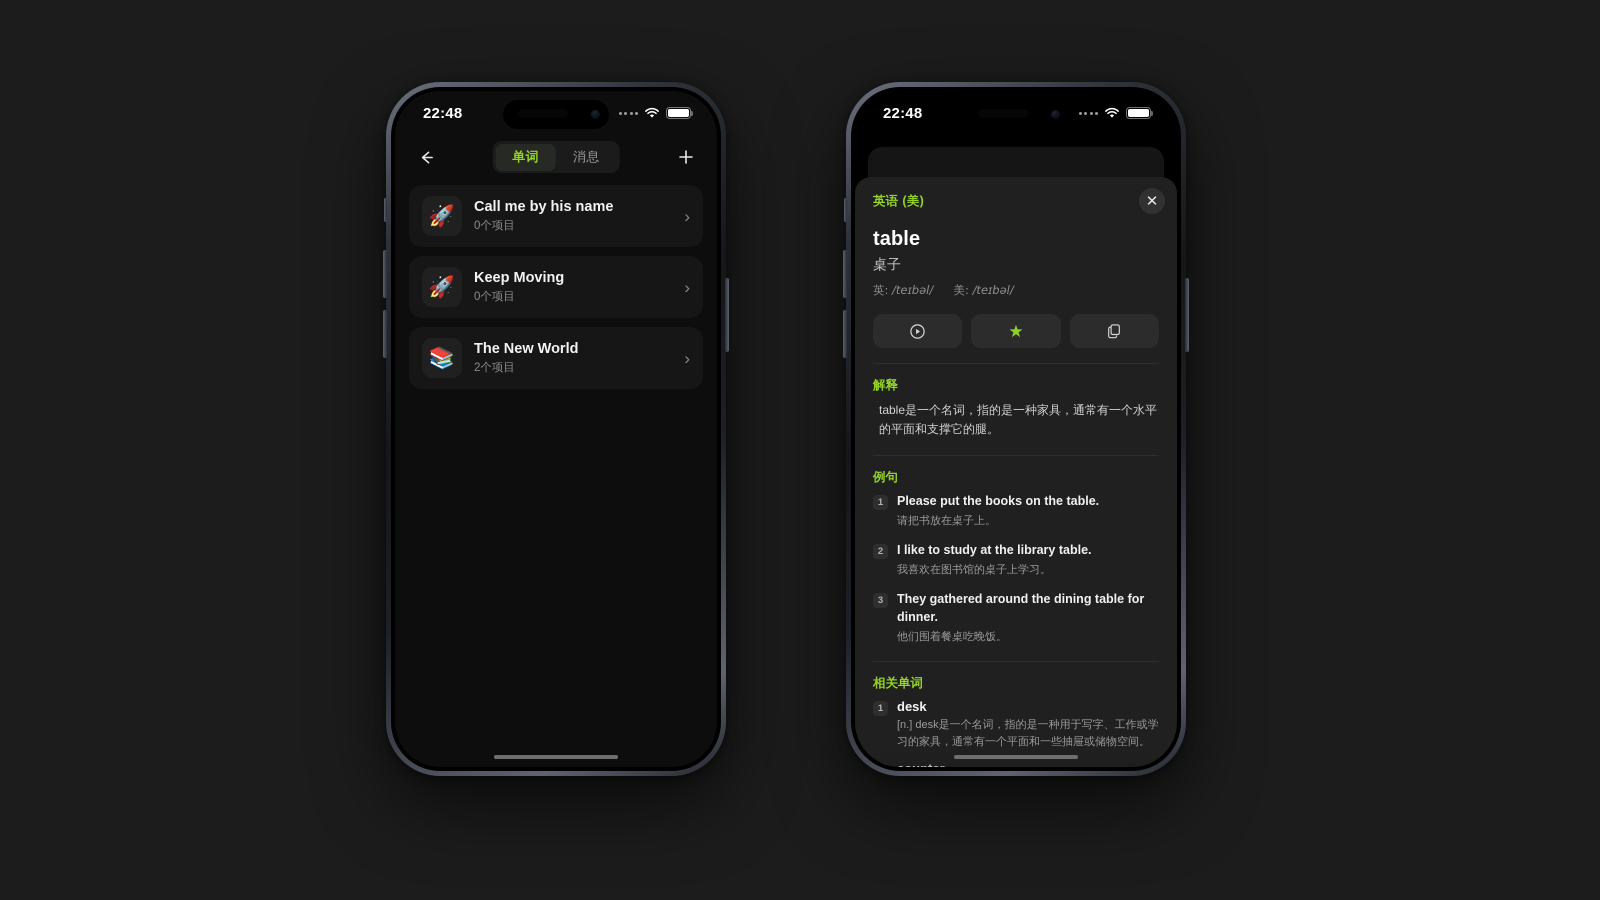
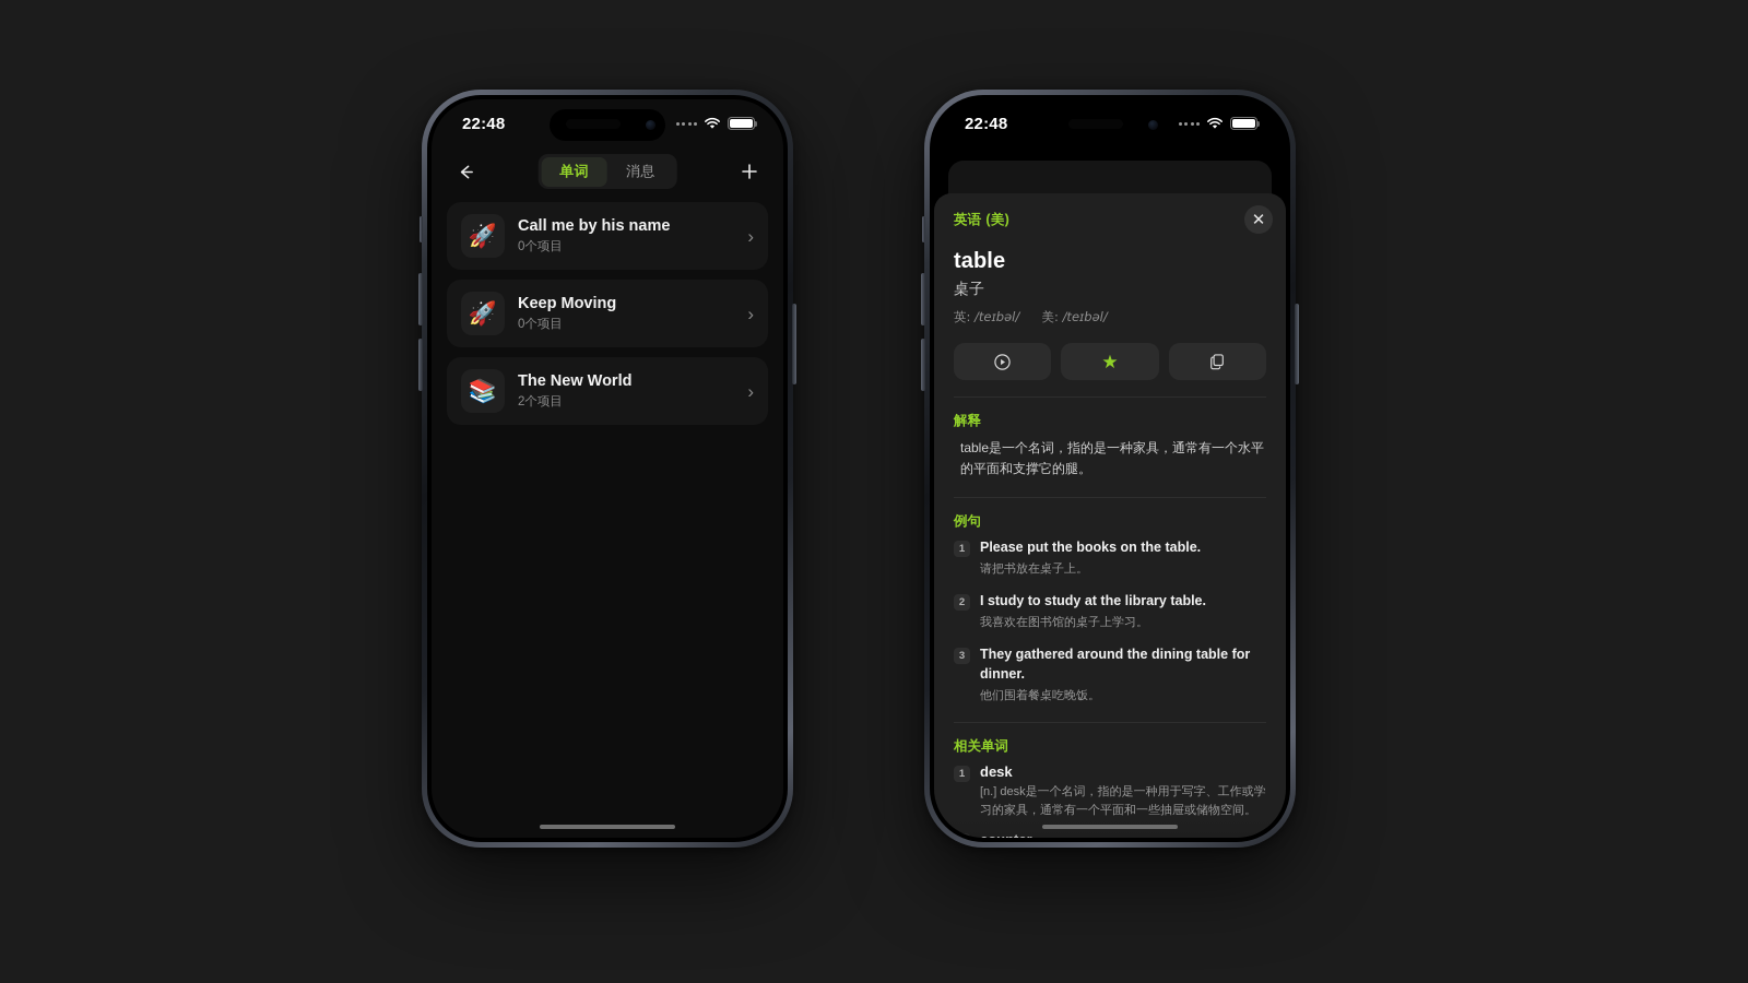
  22:48
  单词
  消息
  🚀
  Call me by his name
  0个项目
  ›
  🚀
  Keep Moving
  0个项目
  ›
  📚
  The New World
  2个项目
  ›
  22:48
  ✕
  英语 (美)
  table
  桌子
  英: /teɪbəl/ 美: /teɪbəl/
  ★
  解释
  table是一个名词，指的是一种家具，通常有一个水平的平面和支撑它的腿。
  例句
  1
  Please put the books on the table.
  请把书放在桌子上。
  2
- I like to study at the library table.
+ I study to study at the library table.
  我喜欢在图书馆的桌子上学习。
  3
  They gathered around the dining table for dinner.
  他们围着餐桌吃晚饭。
  相关单词
  1
  desk
